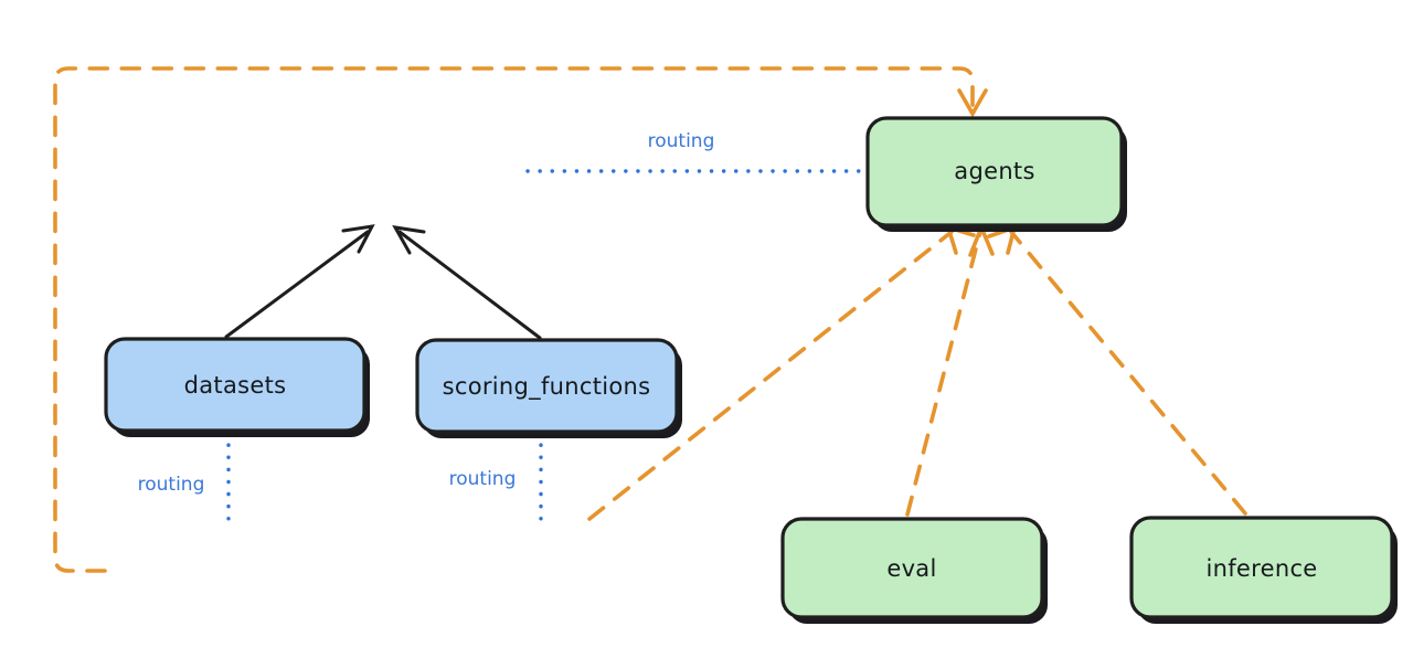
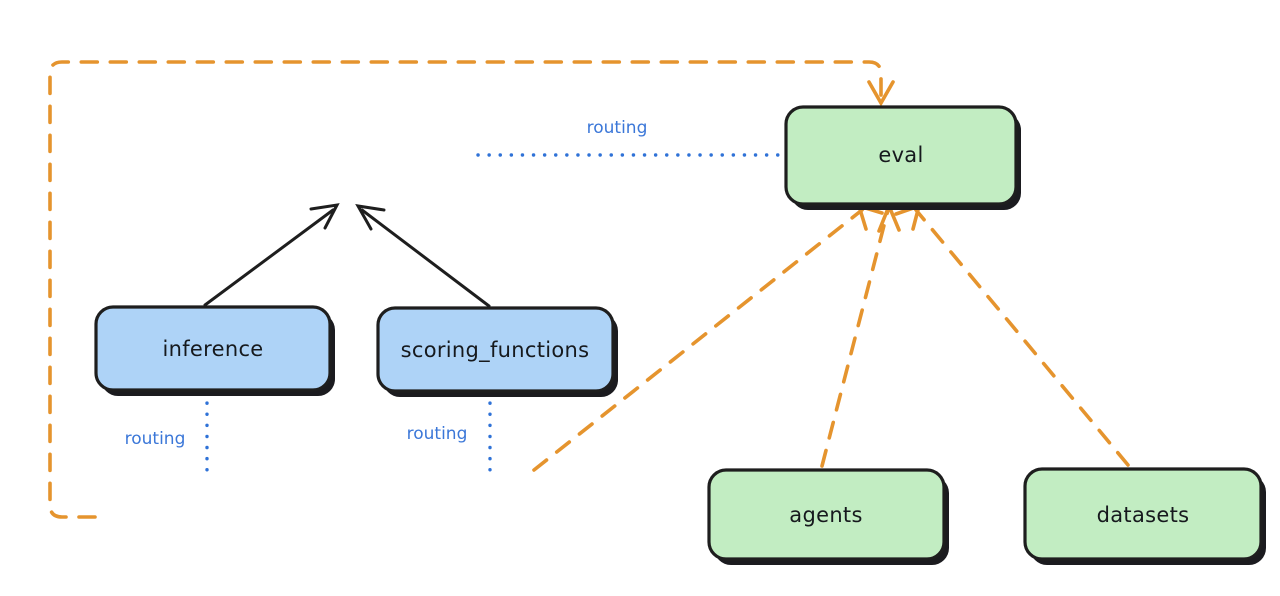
- agents
+ eval
- datasets
+ inference
  scoring_functions
- eval
+ agents
- inference
+ datasets
  routing
  routing
  routing
